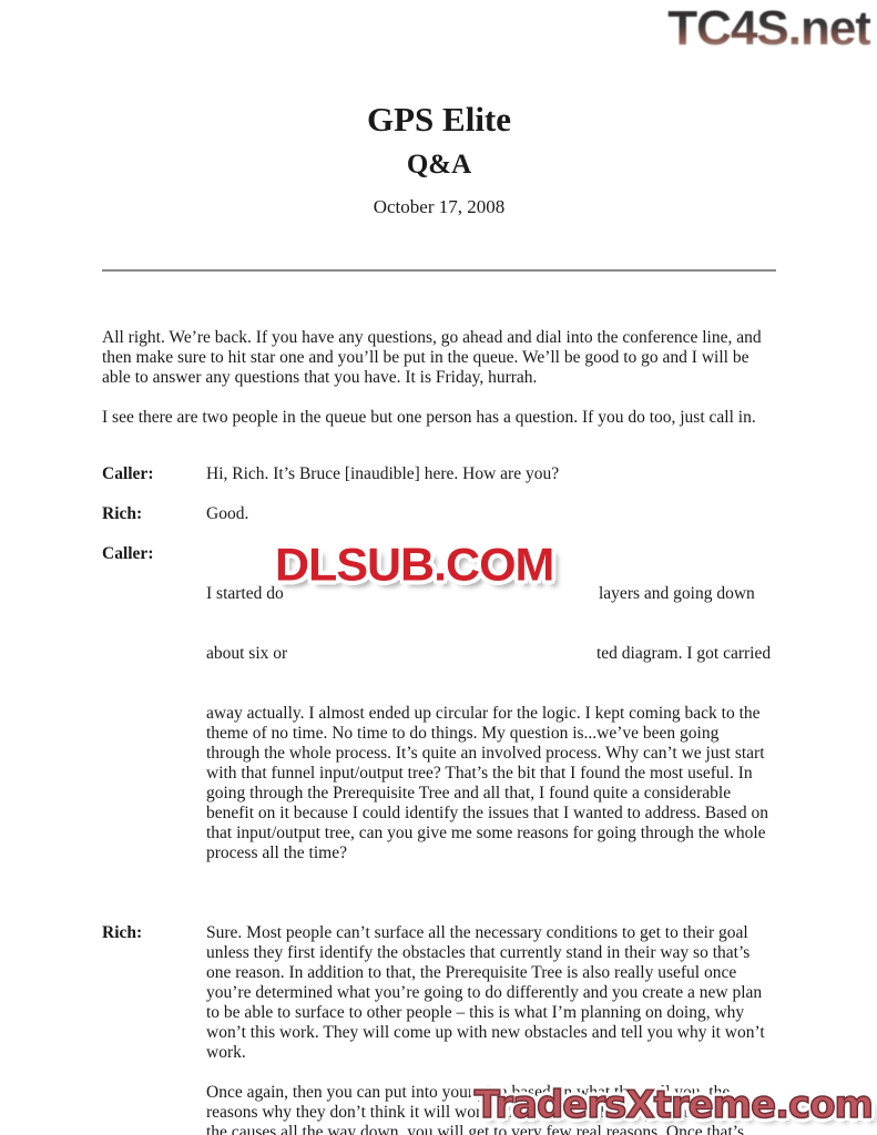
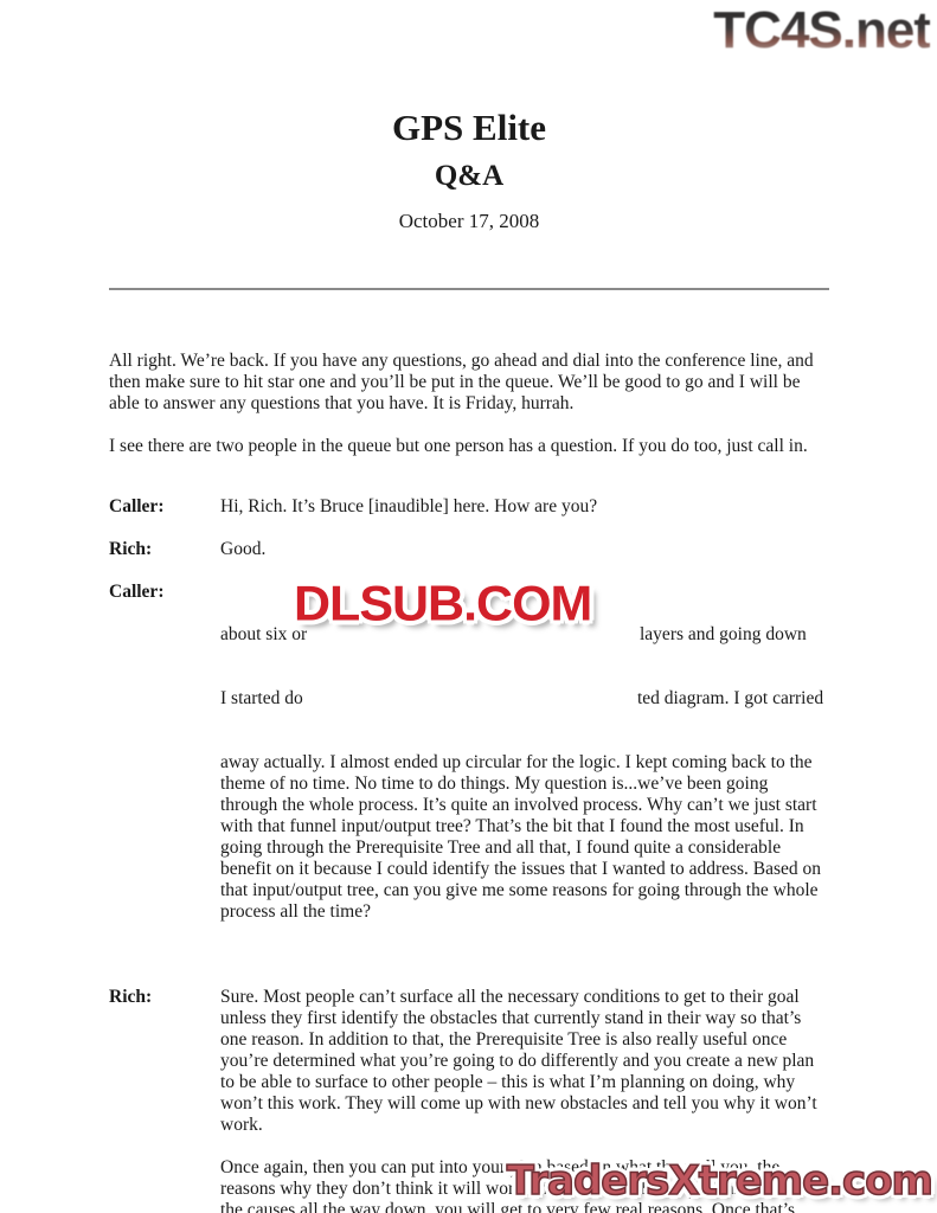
  TC4S.net
  GPS Elite
  Q&A
  October 17, 2008
  All right. We’re back. If you have any questions, go ahead and dial into the conference line, and
  then make sure to hit star one and you’ll be put in the queue. We’ll be good to go and I will be
  able to answer any questions that you have. It is Friday, hurrah.
  I see there are two people in the queue but one person has a question. If you do too, just call in.
  Caller:
  Hi, Rich. It’s Bruce [inaudible] here. How are you?
  Rich:
  Good.
  Caller:
- I started do
+ about six or
  layers and going down
- about six or
+ I started do
  ted diagram. I got carried
  away actually. I almost ended up circular for the logic. I kept coming back to the
  theme of no time. No time to do things. My question is...we’ve been going
  through the whole process. It’s quite an involved process. Why can’t we just start
  with that funnel input/output tree? That’s the bit that I found the most useful. In
  going through the Prerequisite Tree and all that, I found quite a considerable
  benefit on it because I could identify the issues that I wanted to address. Based on
  that input/output tree, can you give me some reasons for going through the whole
  process all the time?
  Rich:
  Sure. Most people can’t surface all the necessary conditions to get to their goal
  unless they first identify the obstacles that currently stand in their way so that’s
  one reason. In addition to that, the Prerequisite Tree is also really useful once
  you’re determined what you’re going to do differently and you create a new plan
  to be able to surface to other people – this is what I’m planning on doing, why
  won’t this work. They will come up with new obstacles and tell you why it won’t
  work.
  Once again, then you can put into your plan based on what they tell you, the
  reasons why they don’t think it will work. In addition to that, if you take most of
  the causes all the way down, you will get to very few real reasons. Once that’s
  DLSUB.COM
  TradersXtreme.com
